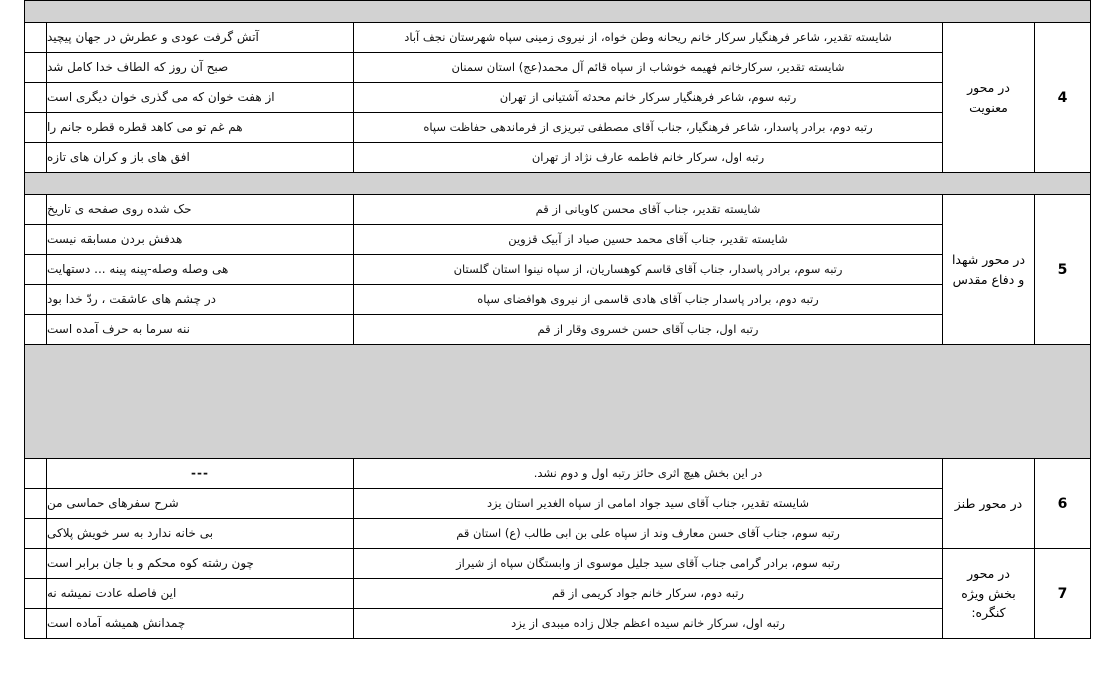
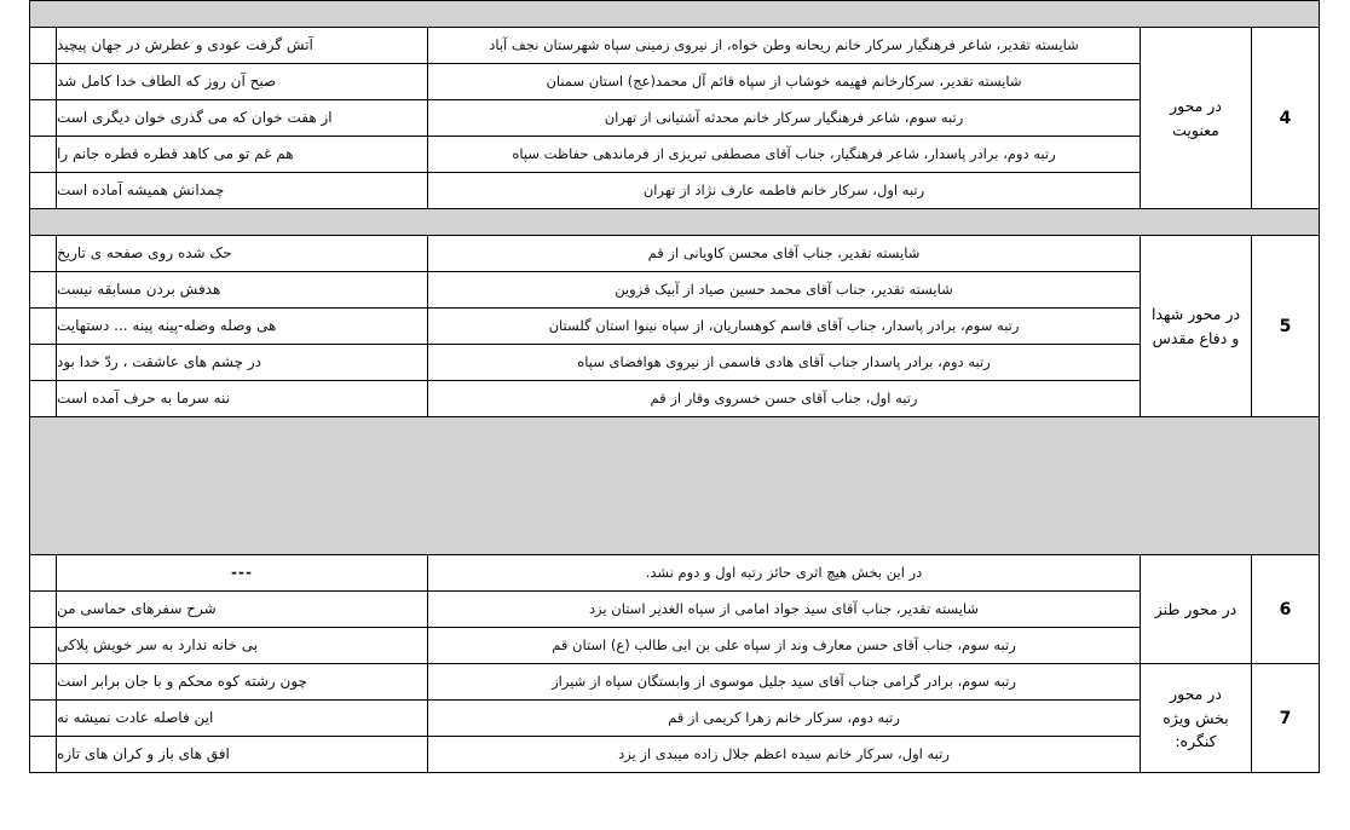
  4	در محور معنویت	شایسته تقدیر، شاعر فرهنگیار سرکار خانم ریحانه وطن خواه، از نیروی زمینی سپاه شهرستان نجف آباد	آتش گرفت عودی و عطرش در جهان پیچید
  شایسته تقدیر، سرکارخانم فهیمه خوشاب از سپاه قائم آل محمد(عج) استان سمنان	صبح آن روز که الطاف خدا کامل شد
  رتبه سوم، شاعر فرهنگیار سرکار خانم محدثه آشتیانی از تهران	از هفت خوان که می گذری خوان دیگری است
  رتبه دوم، برادر پاسدار، شاعر فرهنگیار، جناب آقای مصطفی تبریزی از فرماندهی حفاظت سپاه	هم غم تو می کاهد قطره قطره جانم را
- رتبه اول، سرکار خانم فاطمه عارف نژاد از تهران	افق های باز و کران های تازه
+ رتبه اول، سرکار خانم فاطمه عارف نژاد از تهران	چمدانش همیشه آماده است
  5	در محور شهدا و دفاع مقدس	شایسته تقدیر، جناب آقای محسن کاویانی از قم	حک شده روی صفحه ی تاریخ
  شایسته تقدیر، جناب آقای محمد حسین صیاد از آبیک قزوین	هدفش بردن مسابقه نیست
  رتبه سوم، برادر پاسدار، جناب آقای قاسم کوهساریان، از سپاه نینوا استان گلستان	هی وصله وصله-پینه پینه ... دستهایت
  رتبه دوم، برادر پاسدار جناب آقای هادی قاسمی از نیروی هوافضای سپاه	در چشم های عاشقت ، ردّ خدا بود
  رتبه اول، جناب آقای حسن خسروی وقار از قم	ننه سرما به حرف آمده است
  6	در محور طنز	در این بخش هیچ اثری حائز رتبه اول و دوم نشد.	---
  شایسته تقدیر، جناب آقای سید جواد امامی از سپاه الغدیر استان یزد	شرح سفرهای حماسی من
  رتبه سوم، جناب آقای حسن معارف وند از سپاه علی بن ابی طالب (ع) استان قم	بی خانه ندارد به سر خویش پلاکی
  7	در محور بخش ویژه کنگره:	رتبه سوم، برادر گرامی جناب آقای سید جلیل موسوی از وابستگان سپاه از شیراز	چون رشته کوه محکم و با جان برابر است
- رتبه دوم، سرکار خانم جواد کریمی از قم	این فاصله عادت نمیشه نه
+ رتبه دوم، سرکار خانم زهرا کریمی از قم	این فاصله عادت نمیشه نه
- رتبه اول، سرکار خانم سیده اعظم جلال زاده میبدی از یزد	چمدانش همیشه آماده است
+ رتبه اول، سرکار خانم سیده اعظم جلال زاده میبدی از یزد	افق های باز و کران های تازه
